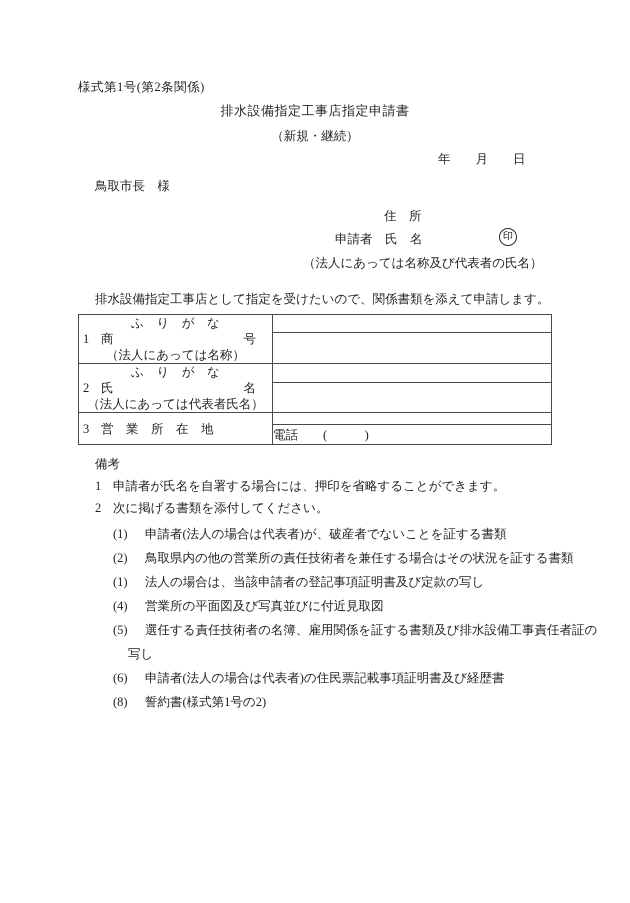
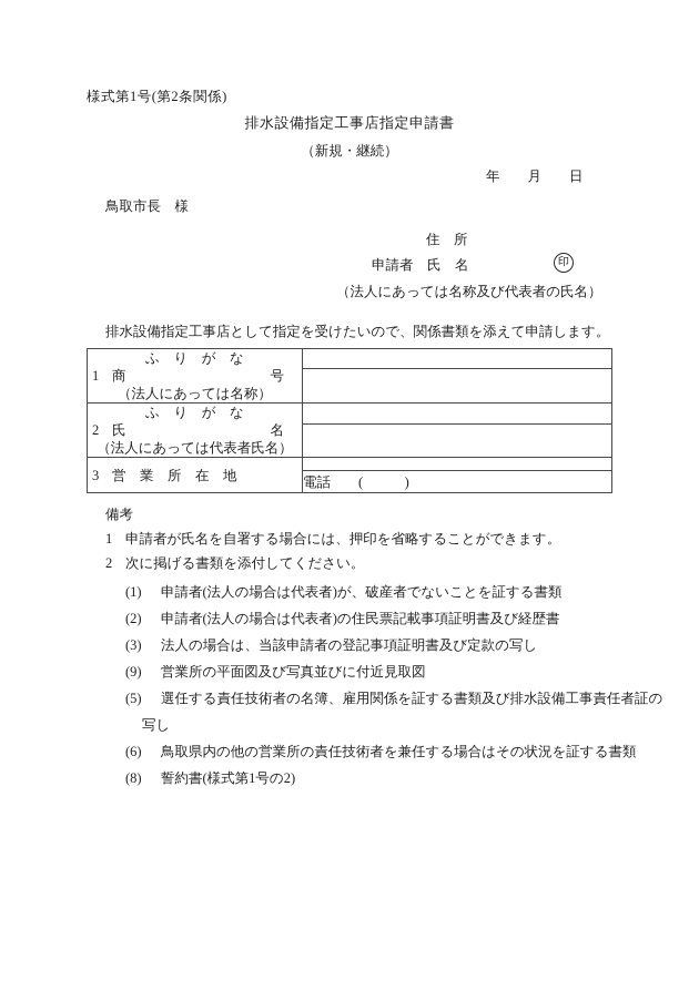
  様式第1号(第2条関係)
  排水設備指定工事店指定申請書
  （新規・継続）
  年 月 日
  鳥取市長 様
  住 所
  申請者 氏 名
  印
  （法人にあっては名称及び代表者の氏名）
  排水設備指定工事店として指定を受けたいので、関係書類を添えて申請します。
  ふ り が な 1 商 号 （法人にあっては名称）
  ふ り が な 2 氏 名 （法人にあっては代表者氏名）
  3 営 業 所 在 地
  電話 ( )
  備考
  1
  申請者が氏名を自署する場合には、押印を省略することができます。
  2
  次に掲げる書類を添付してください。
  (1) 申請者(法人の場合は代表者)が、破産者でないことを証する書類
- (2) 鳥取県内の他の営業所の責任技術者を兼任する場合はその状況を証する書類
+ (2) 申請者(法人の場合は代表者)の住民票記載事項証明書及び経歴書
- (1) 法人の場合は、当該申請者の登記事項証明書及び定款の写し
+ (3) 法人の場合は、当該申請者の登記事項証明書及び定款の写し
- (4) 営業所の平面図及び写真並びに付近見取図
+ (9) 営業所の平面図及び写真並びに付近見取図
  (5) 選任する責任技術者の名簿、雇用関係を証する書類及び排水設備工事責任者証の
  写し
- (6) 申請者(法人の場合は代表者)の住民票記載事項証明書及び経歴書
+ (6) 鳥取県内の他の営業所の責任技術者を兼任する場合はその状況を証する書類
  (8) 誓約書(様式第1号の2)
